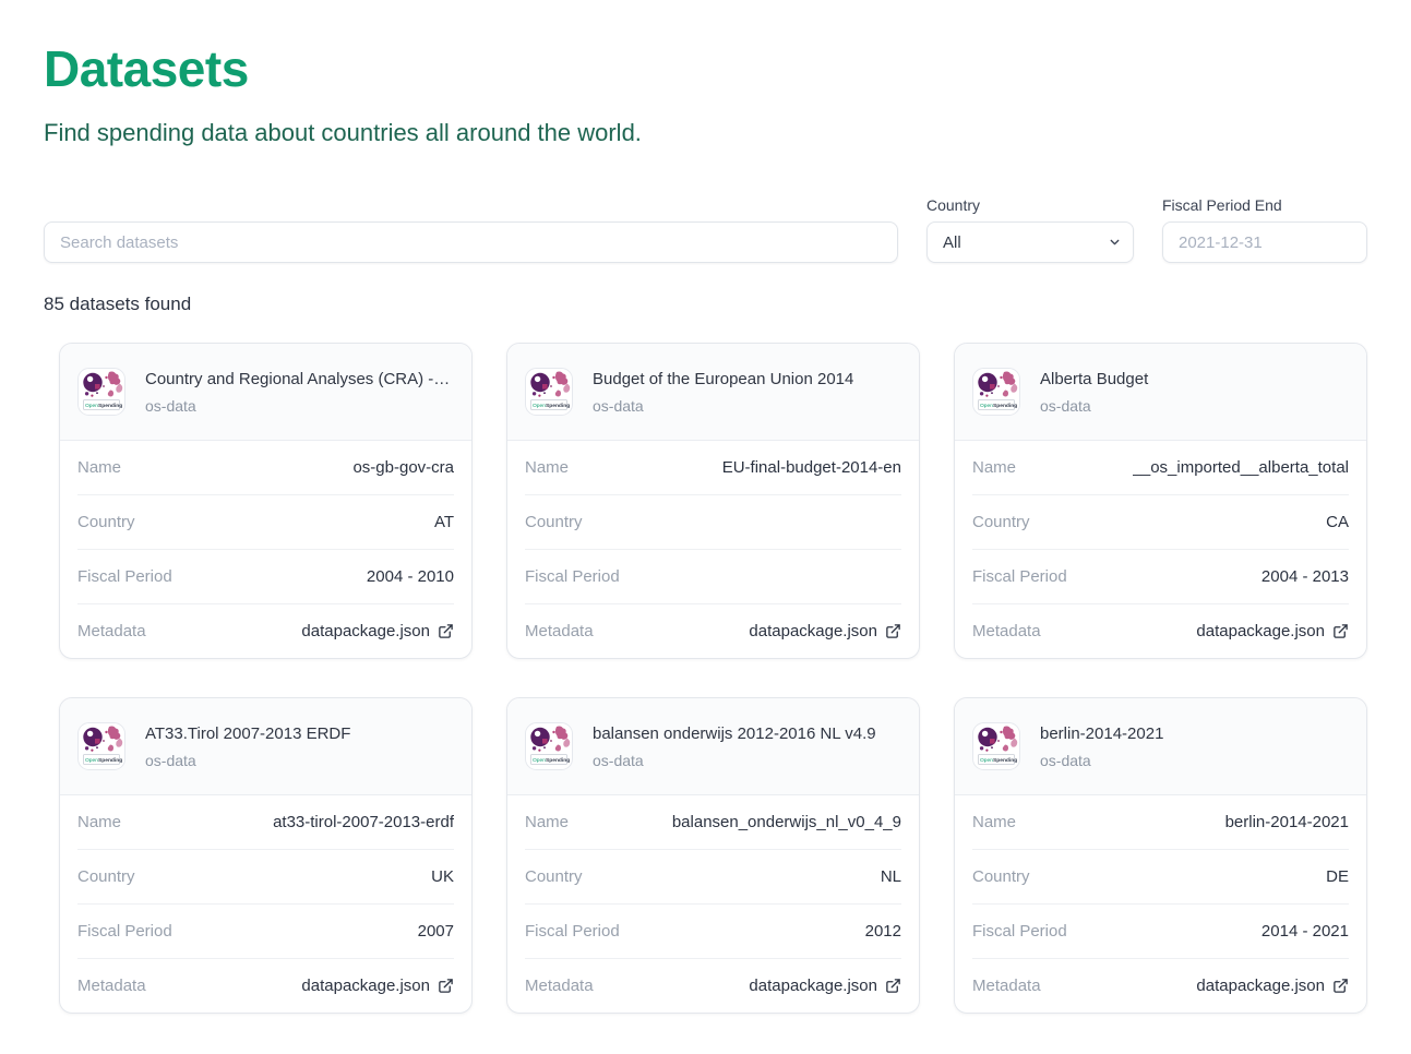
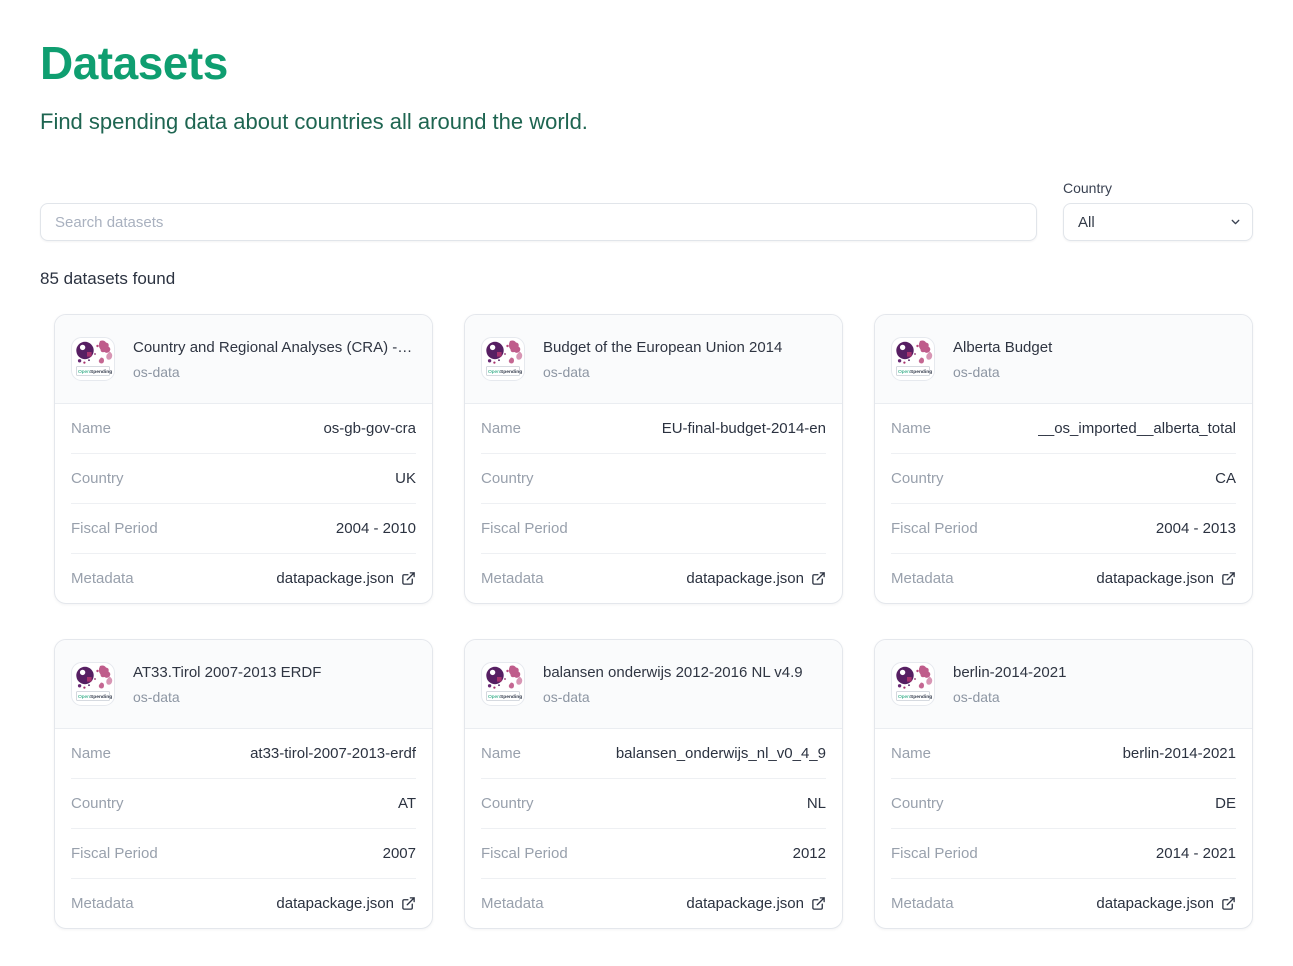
  Datasets
  Find spending data about countries all around the world.
  Search datasets
  Country
  All
- Fiscal Period End
- 2021-12-31
  85 datasets found
  Country and Regional Analyses (CRA) - U
  os-data
  Name
  os-gb-gov-cra
  Country
- AT
+ UK
  Fiscal Period
  2004 - 2010
  Metadata
  datapackage.json
  Budget of the European Union 2014
  os-data
  Name
  EU-final-budget-2014-en
  Country
  Fiscal Period
  Metadata
  datapackage.json
  Alberta Budget
  os-data
  Name
  __os_imported__alberta_total
  Country
  CA
  Fiscal Period
  2004 - 2013
  Metadata
  datapackage.json
  AT33.Tirol 2007-2013 ERDF
  os-data
  Name
  at33-tirol-2007-2013-erdf
  Country
- UK
+ AT
  Fiscal Period
  2007
  Metadata
  datapackage.json
  balansen onderwijs 2012-2016 NL v4.9
  os-data
  Name
  balansen_onderwijs_nl_v0_4_9
  Country
  NL
  Fiscal Period
  2012
  Metadata
  datapackage.json
  berlin-2014-2021
  os-data
  Name
  berlin-2014-2021
  Country
  DE
  Fiscal Period
  2014 - 2021
  Metadata
  datapackage.json
